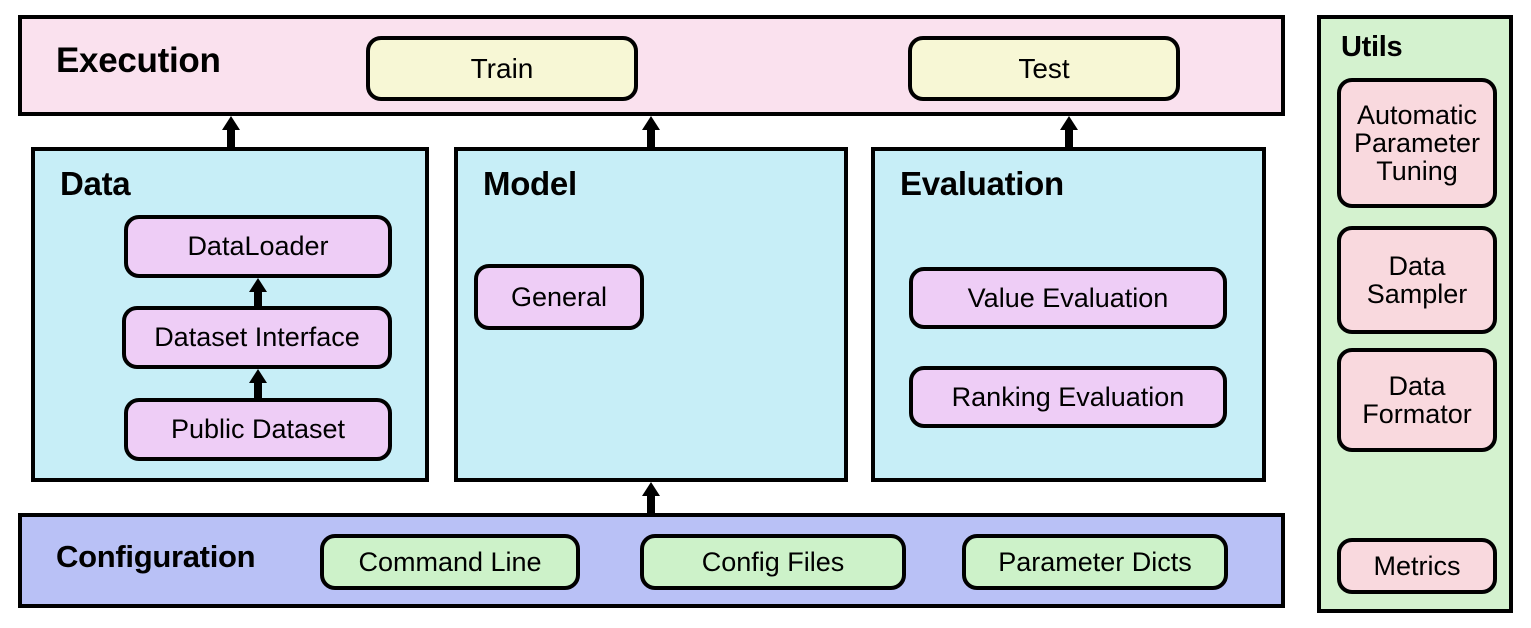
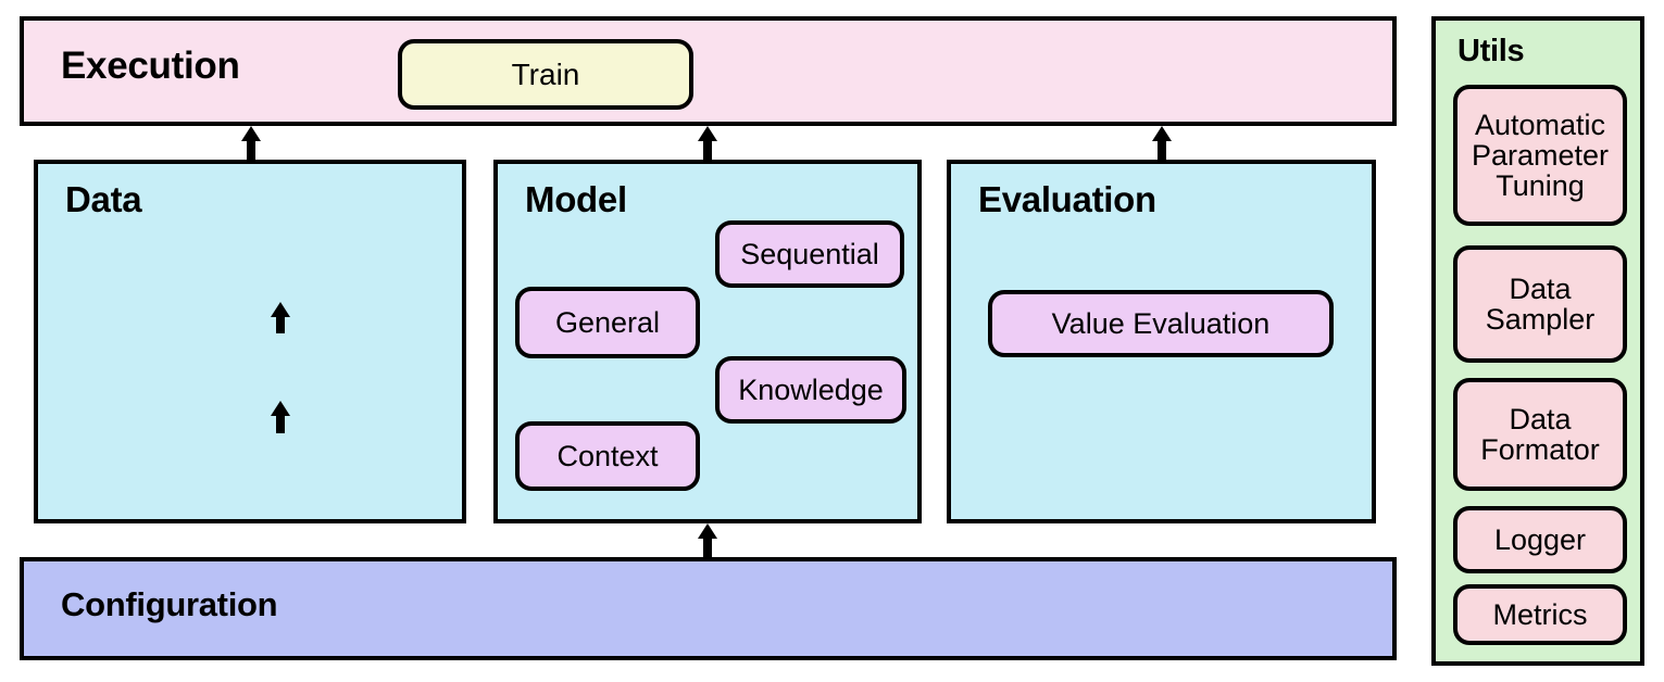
  Execution
  Train
- Test
  Data
- DataLoader
- Dataset Interface
- Public Dataset
  Model
+ Sequential
  General
+ Knowledge
+ Context
  Evaluation
  Value Evaluation
- Ranking Evaluation
  Configuration
- Command Line
- Config Files
- Parameter Dicts
  Utils
  Automatic
  Parameter
  Tuning
  Data
  Sampler
  Data
  Formator
+ Logger
  Metrics
